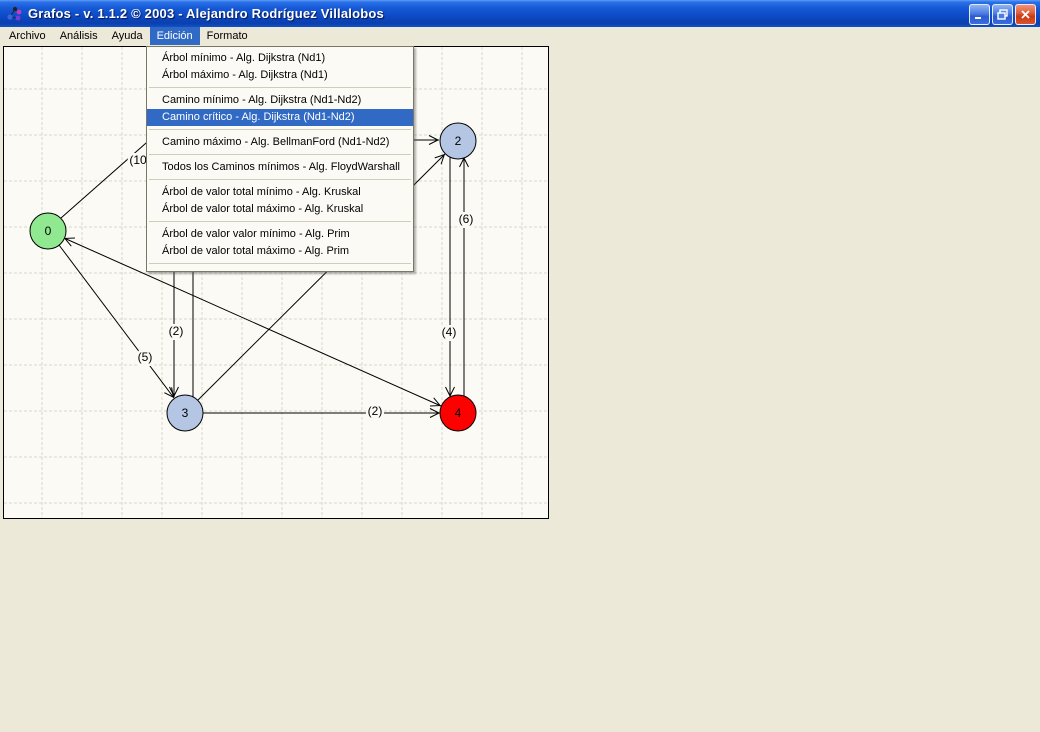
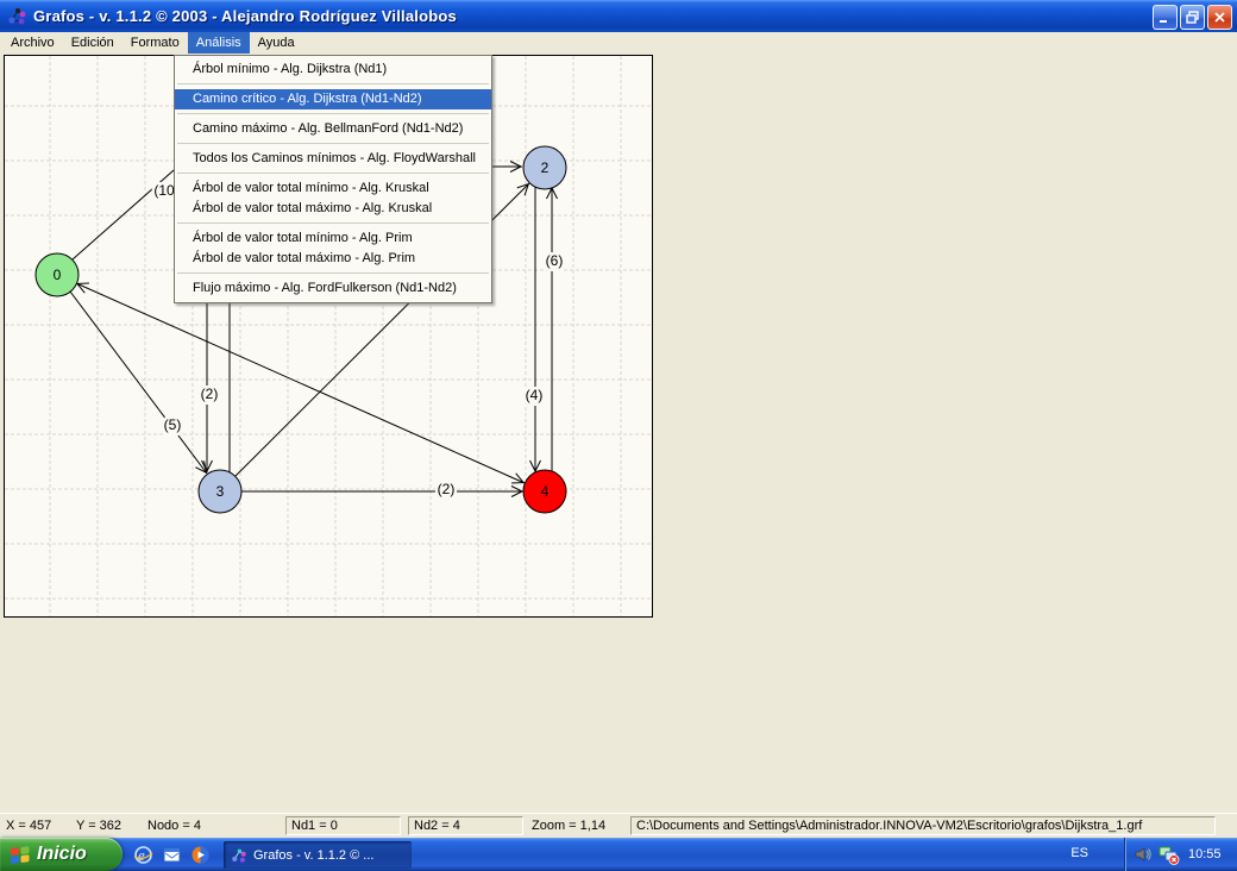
  Grafos - v. 1.1.2 © 2003 - Alejandro Rodríguez Villalobos
  Archivo
- Análisis
+ Edición
- Ayuda
+ Formato
- Edición
+ Análisis
- Formato
+ Ayuda
  (10
  (5)
  (2)
  (2)
  (4)
  (6)
  0
  2
  3
  4
  Árbol mínimo - Alg. Dijkstra (Nd1)
- Árbol máximo - Alg. Dijkstra (Nd1)
- Camino mínimo - Alg. Dijkstra (Nd1-Nd2)
  Camino crítico - Alg. Dijkstra (Nd1-Nd2)
  Camino máximo - Alg. BellmanFord (Nd1-Nd2)
  Todos los Caminos mínimos - Alg. FloydWarshall
  Árbol de valor total mínimo - Alg. Kruskal
  Árbol de valor total máximo - Alg. Kruskal
- Árbol de valor valor mínimo - Alg. Prim
+ Árbol de valor total mínimo - Alg. Prim
  Árbol de valor total máximo - Alg. Prim
+ Flujo máximo - Alg. FordFulkerson (Nd1-Nd2)
+ X = 457
+ Y = 362
+ Nodo = 4
+ Nd1 = 0
+ Nd2 = 4
+ Zoom = 1,14
+ C:\Documents and Settings\Administrador.INNOVA-VM2\Escritorio\grafos\Dijkstra_1.grf
+ Inicio
+ e
+ Grafos - v. 1.1.2 © ...
+ ES
+ 10:55
